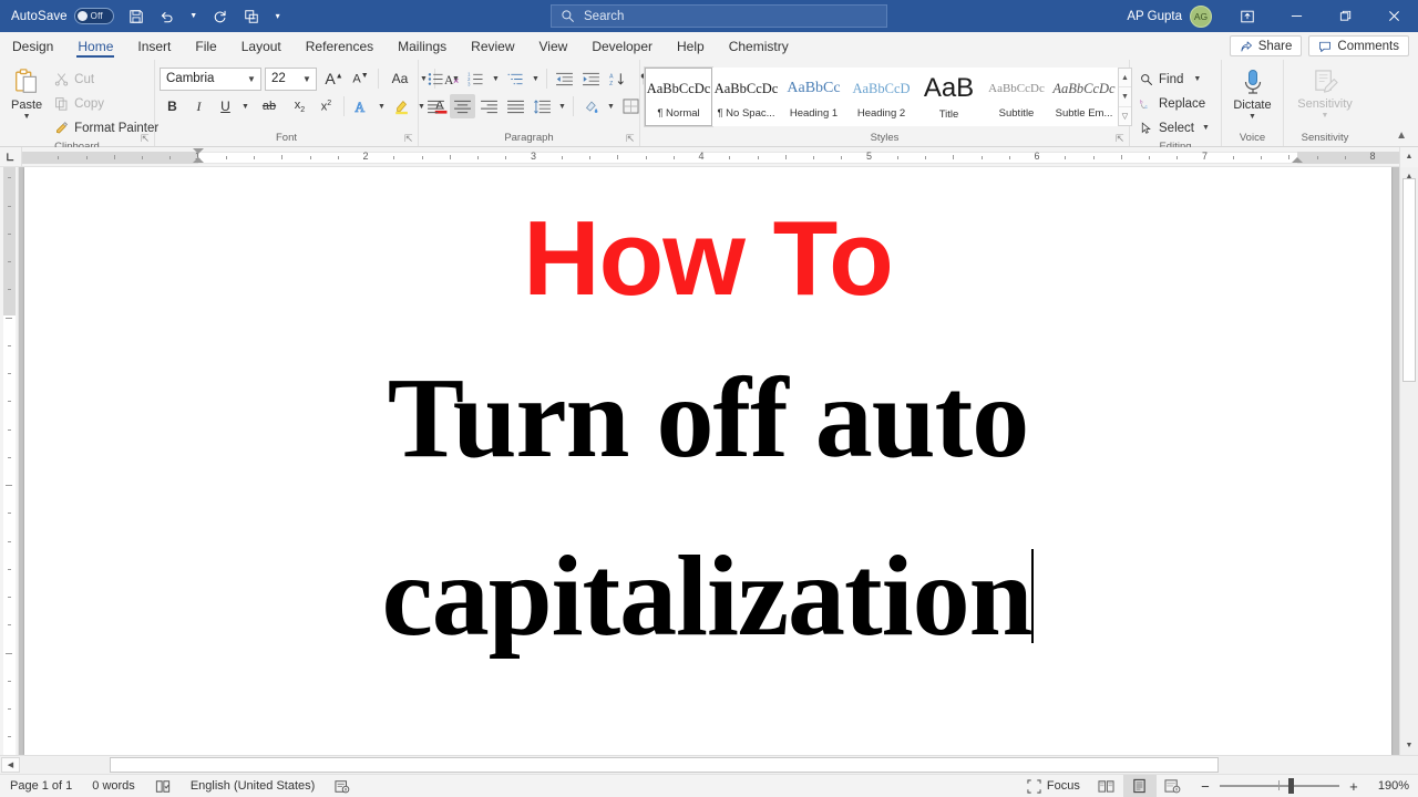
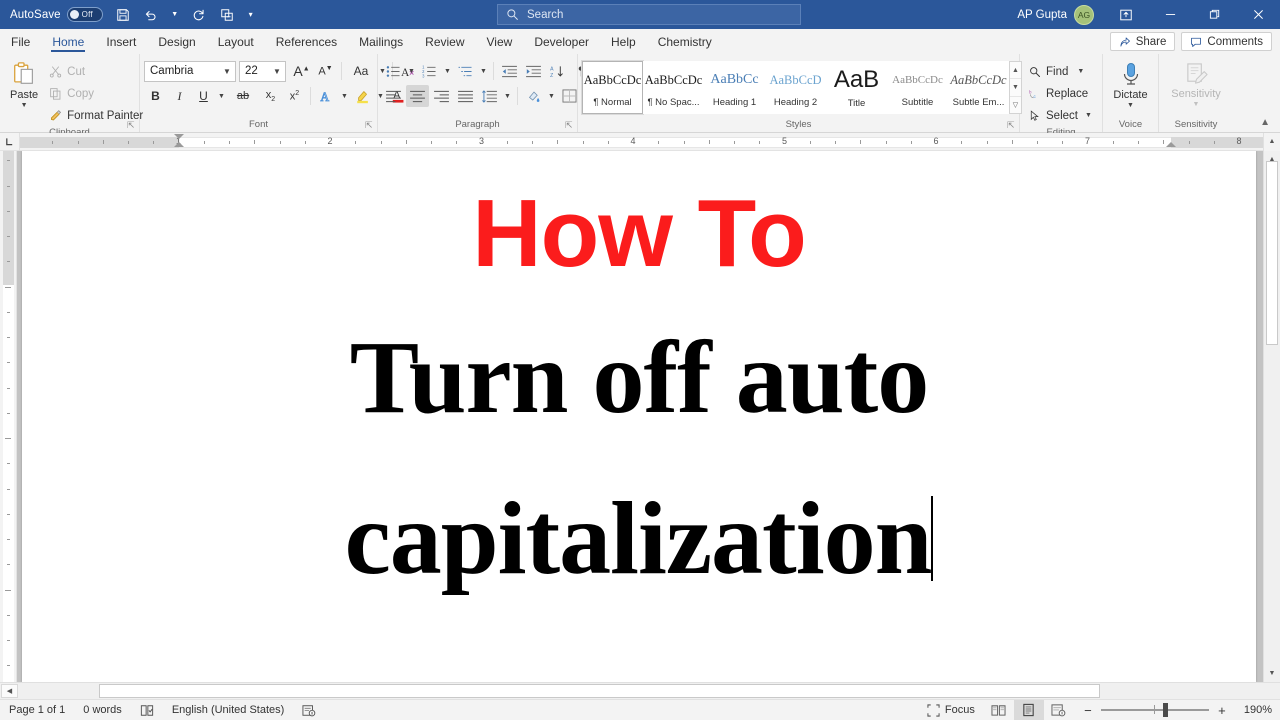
  AutoSave
  Off
  ▾
  Search
  AP Gupta
  AG
- Design
+ File
  Home
  Insert
- File
+ Design
  Layout
  References
  Mailings
  Review
  View
  Developer
  Help
  Chemistry
  Share
  Comments
  Paste
  Cut
  Copy
  Format Painter
  ⇱
  Cambria
  ▼
  22
  ▼
  Aa
  A
  B
  I
  U
  ab
  A
  A
  Font
  ⇱
  Paragraph
  ⇱
  AaBbCcDc
  ¶ Normal
  AaBbCcDc
  ¶ No Spac...
  AaBbCc
  Heading 1
  AaBbCcD
  Heading 2
  AaB
  Title
  AaBbCcDc
  Subtitle
  AaBbCcDc
  Subtle Em...
  Styles
  ⇱
  Find
  Replace
  Select
  Dictate
  Voice
  Sensitivity
  Sensitivity
  ▲
  1
  2
  3
  4
  5
  6
  7
  8
  How To
  Turn off auto
  capitalization
  Page 1 of 1
  0 words
  English (United States)
  Focus
  −
  +
  190%
